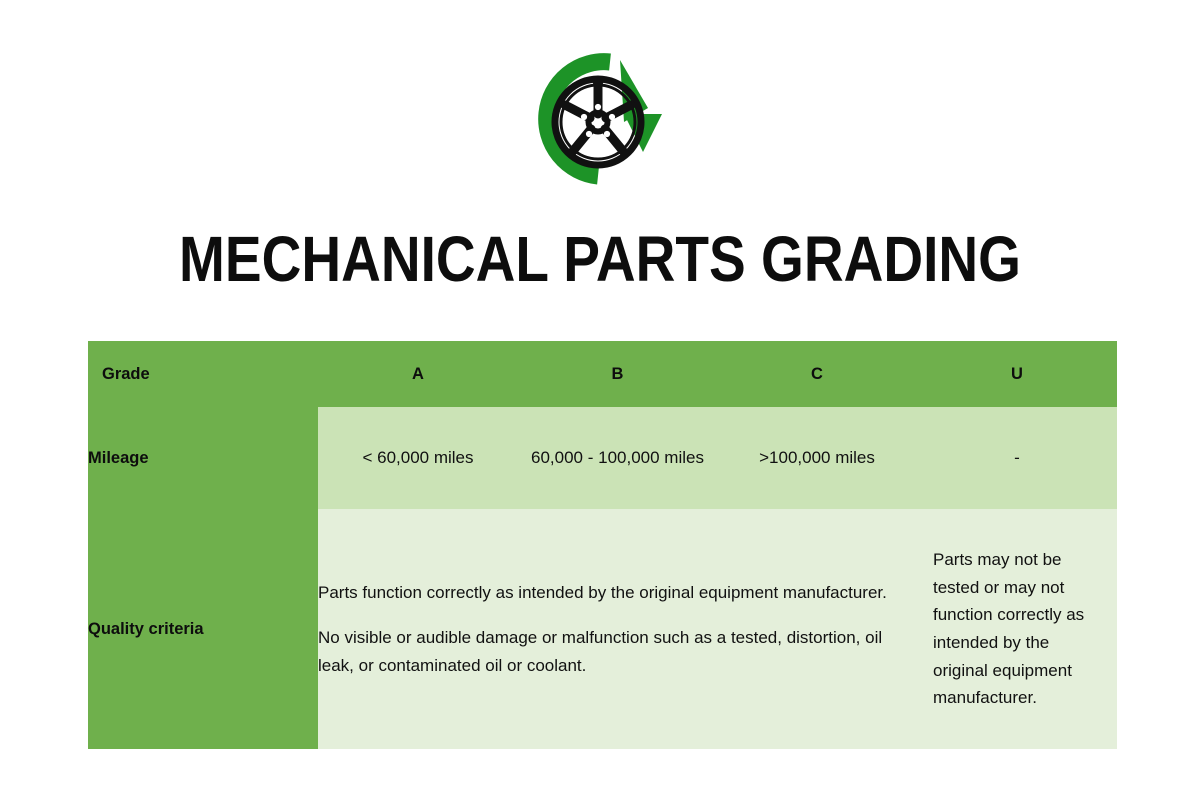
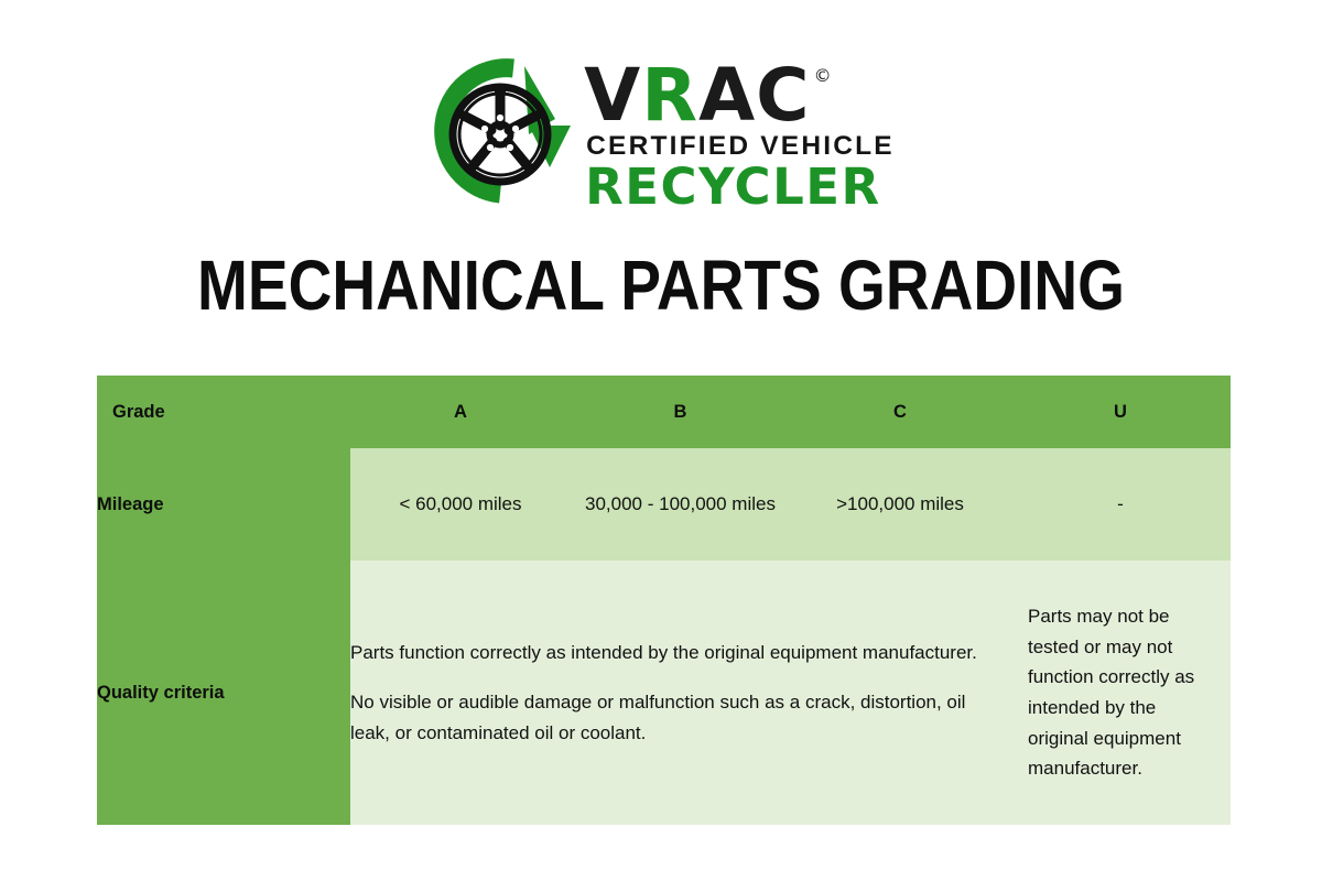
+ V
+ R
+ AC
+ ©
+ CERTIFIED VEHICLE
+ RECYCLER
  MECHANICAL PARTS GRADING
  Grade	A	B	C	U
- Mileage	< 60,000 miles	60,000 - 100,000 miles	>100,000 miles	-
+ Mileage	< 60,000 miles	30,000 - 100,000 miles	>100,000 miles	-
- Quality criteria	Parts function correctly as intended by the original equipment manufacturer. No visible or audible damage or malfunction such as a tested, distortion, oil leak, or contaminated oil or coolant.	Parts may not be tested or may not function correctly as intended by the original equipment manufacturer.
+ Quality criteria	Parts function correctly as intended by the original equipment manufacturer. No visible or audible damage or malfunction such as a crack, distortion, oil leak, or contaminated oil or coolant.	Parts may not be tested or may not function correctly as intended by the original equipment manufacturer.
